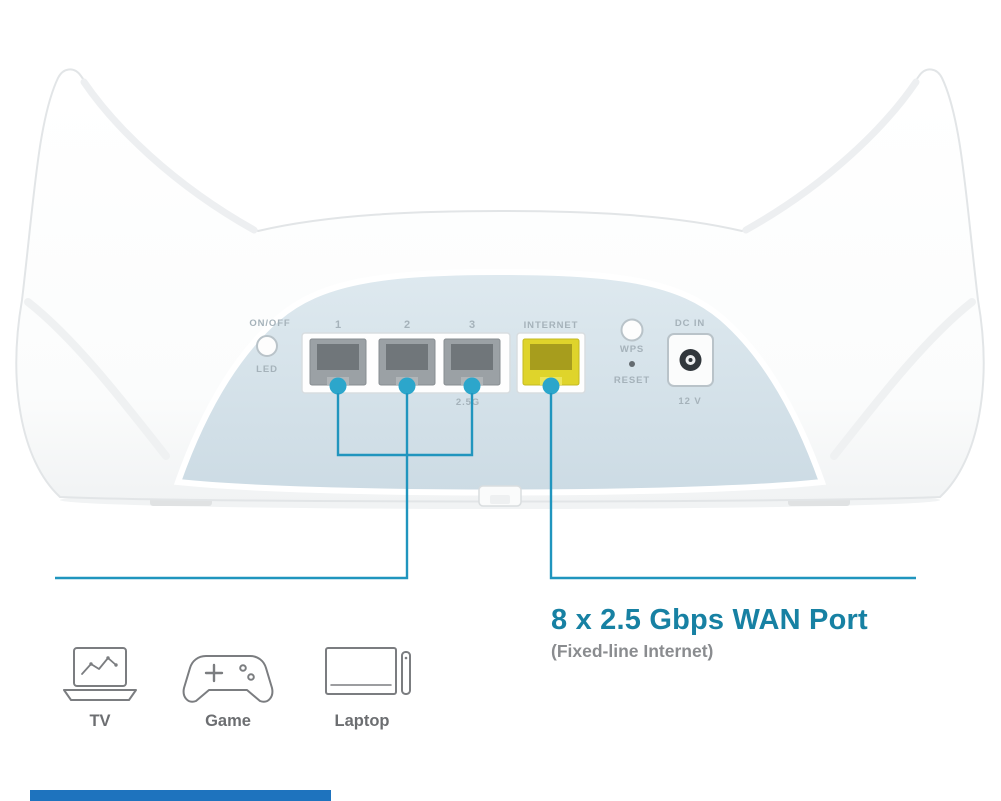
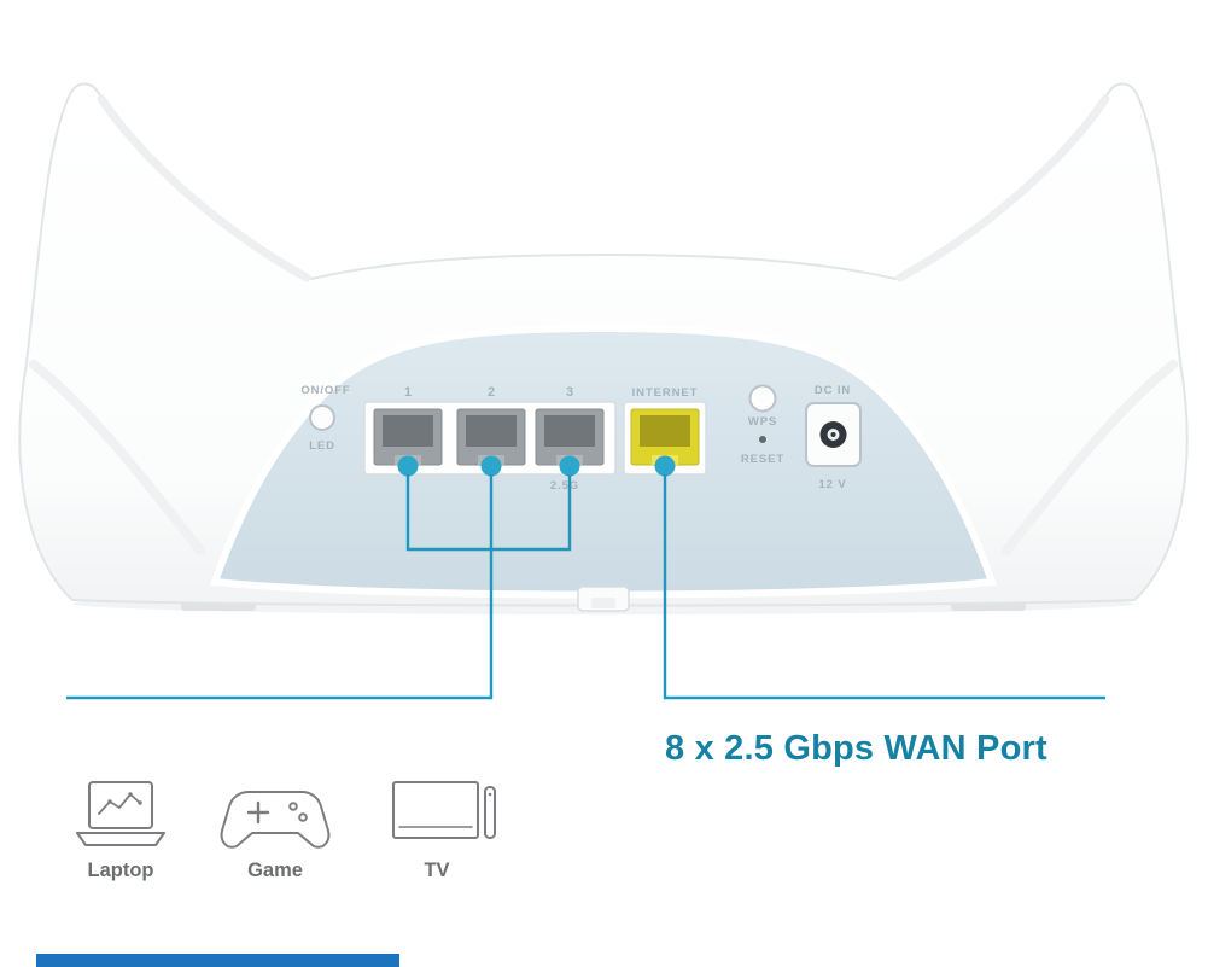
  ON/OFF
  LED
  1
  2
  3
  INTERNET
  2.5G
  WPS
  RESET
  DC IN
  12 V
  8 x 2.5 Gbps WAN Port
- (Fixed-line Internet)
- TV
+ Laptop
  Game
- Laptop
+ TV
